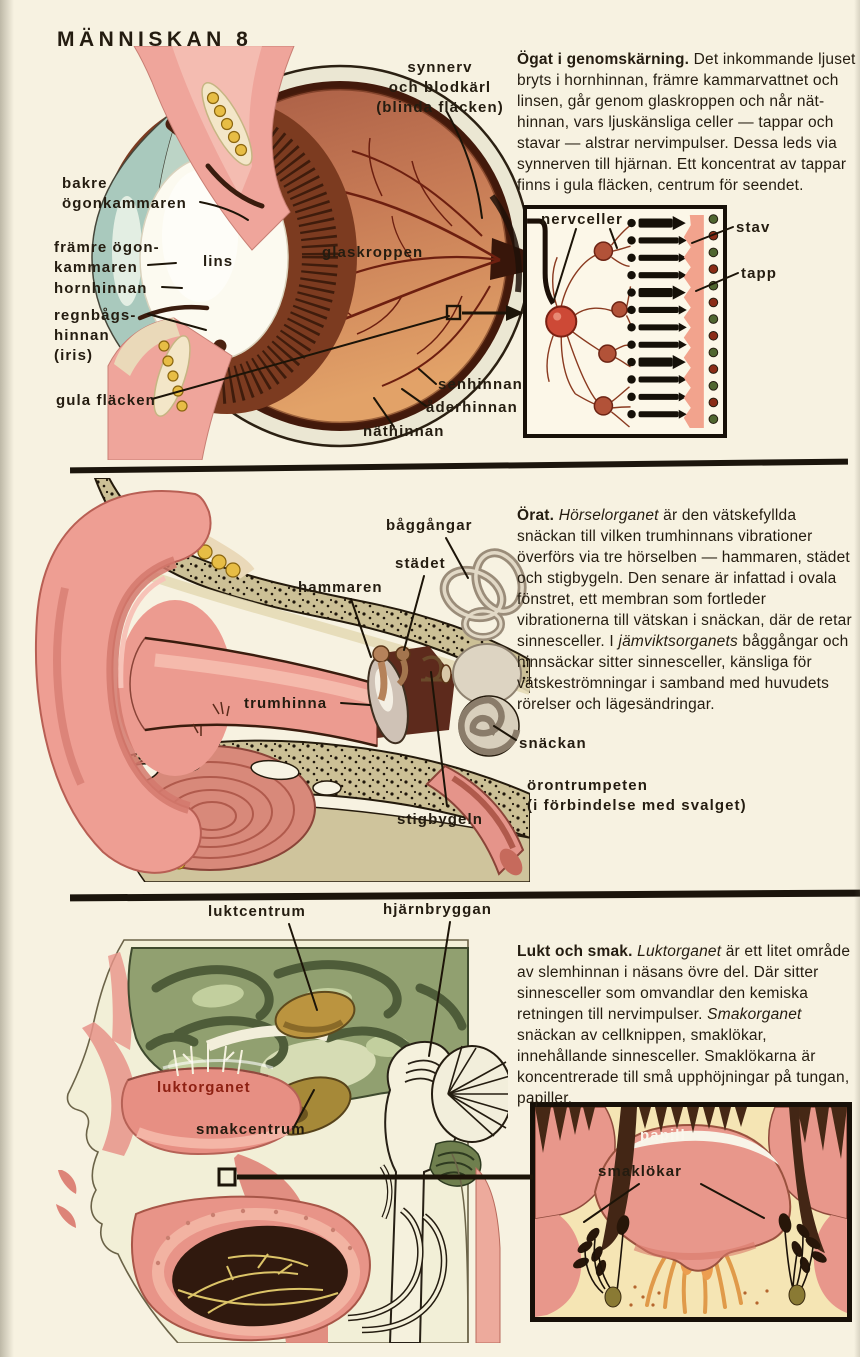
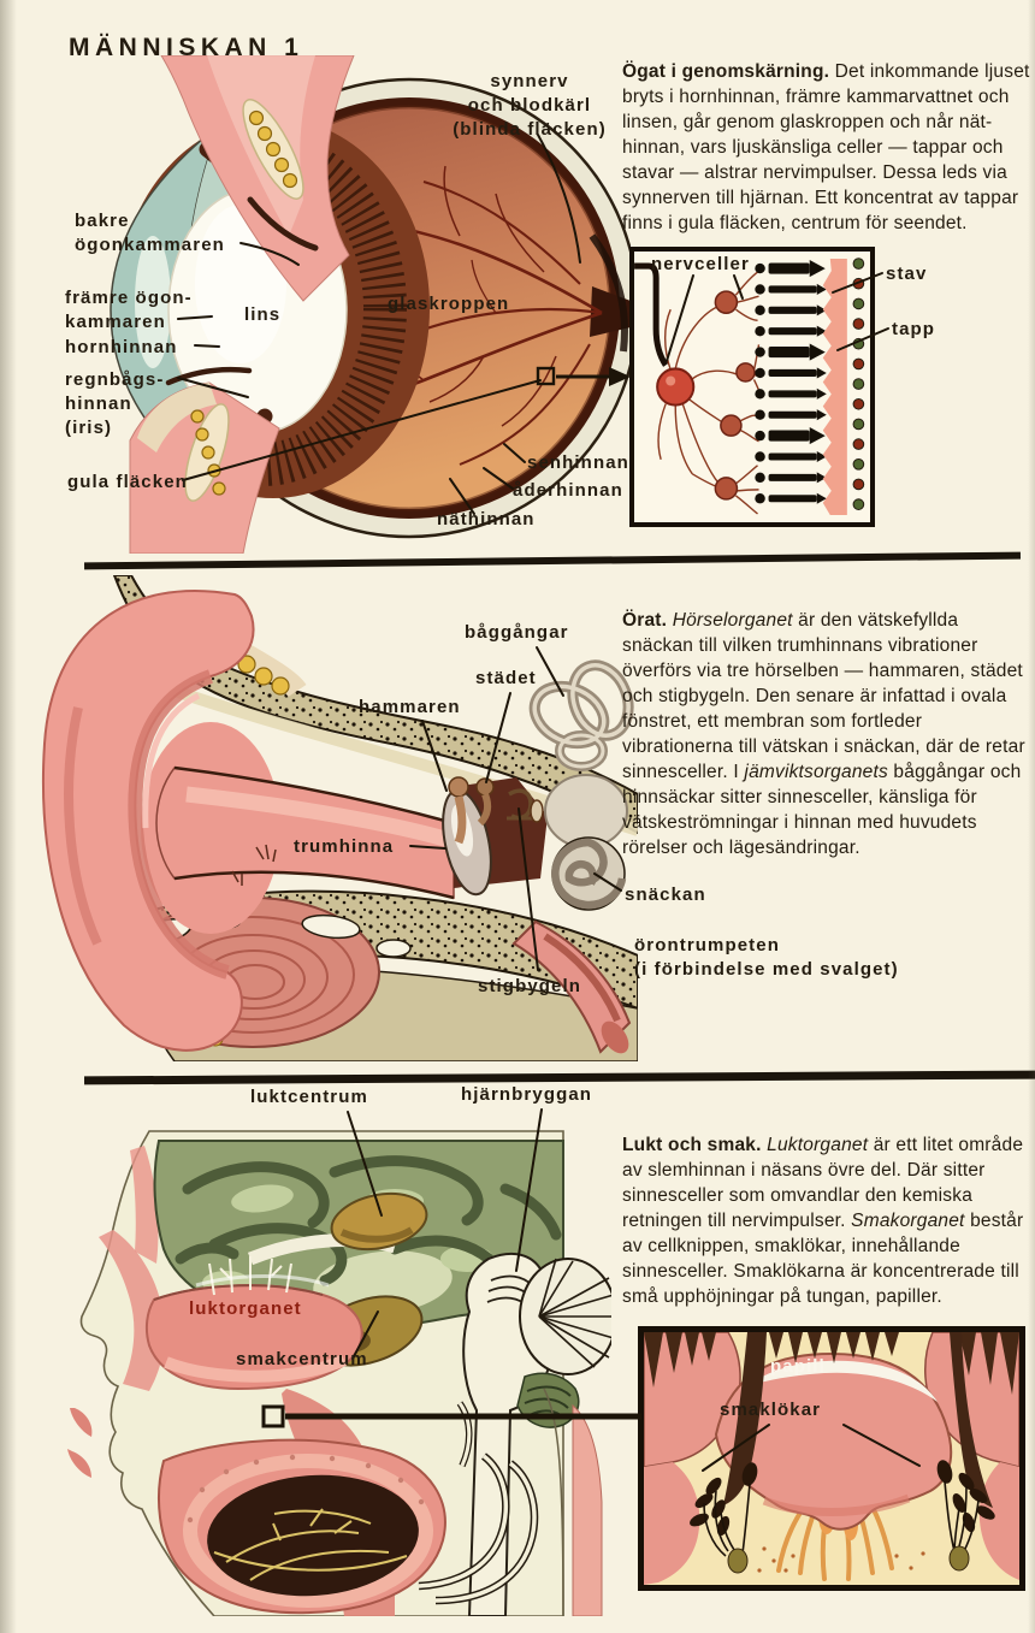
- MÄNNISKAN 8
+ MÄNNISKAN 1
  Ögat i genomskärning. Det in­kommande ljuse bryts i hornhinnan, främre kammarvattnet och linsen, går genom glaskroppen och når nät­innan, vars ljuskänsliga celler — tappar och stavar — alstrar nerv­impulser. Dessa leds via synnerven till hjärnan. Ett koncentrat av tappar finns i gula fläcken, centrum för seendet.
- Örat. Hörselorganet är den vätskefyllda snäckan till vilken trumhinnans vibrationer överförs via tre hörselben — hammaren, städet och stigbygeln. Den senare är infattad i ovala fönstret, ett membran som fortleder vibrationerna till vätskan i snäckan, där de retar sinnesceller. I jämviktsorganets båg­gångar och hinnsäckar sitter sinnes­celler, känsliga för vätskeströmningar i samband med huvudets rörelser och lägesändringar.
+ Örat. Hörselorganet är den vätskefyllda snäckan till vilken trumhinnans vibrationer överförs via tre hörselben — hammaren, städet och stigbygeln. Den senare är infattad i ovala fönstret, ett membran som fortleder vibrationerna till vätskan i snäckan, där de retar sinnesceller. I jämviktsorganets båg­gångar och hinnsäckar sitter sinnes­celler, känsliga för vätskeströmningar i hinnan med huvudets rörelser och lägesändringar.
- Lukt och smak. Luktorganet är ett litet område av slemhinnan i näsans övre del. Där sitter sinnesceller som omvandlar den kemiska retningen till nervimpulser. Smakorganet snäckan av cellknippen, smaklökar, innehållande sinnesceller. Smaklökarna är koncentrerade till små upphöjningar på tungan, papiller.
+ Lukt och smak. Luktorganet är ett litet område av slemhinnan i näsans övre del. Där sitter sinnesceller som omvandlar den kemiska retningen till nervimpulser. Smakorganet består av cellknippen, smaklökar, innehållande sinnesceller. Smaklökarna är koncentrerade till små upphöjningar på tungan, papiller.
  synnerv
  och blodkärl
  (blinda fläcken)
  bakre
  ögonkammaren
  främre ögon-
  kammaren
  hornhinnan
  regnbågs-
  hinnan
  (iris)
  gula fläcken
  lins
  glaskroppen
  senhinnan
  åderhinnan
  näthinnan
  nervceller
  stav
  tapp
  båggångar
  städet
  hammaren
  trumhinna
  snäckan
  örontrumpeten
  (i förbindelse med svalget)
  stigbygeln
  luktcentrum
  hjärnbryggan
  luktorganet
  smakcentrum
  papill
  smaklökar
